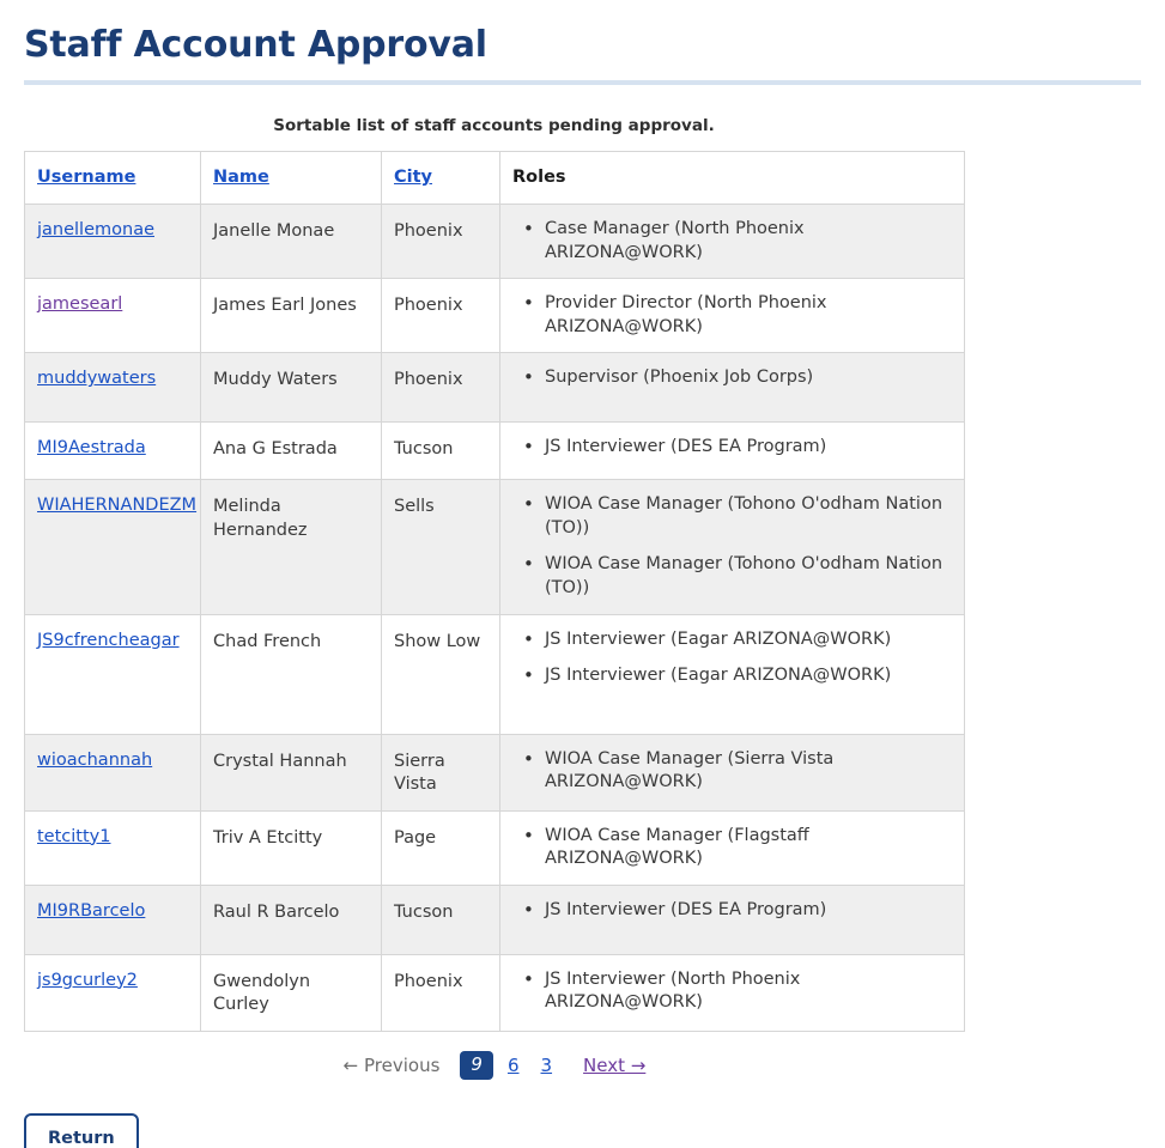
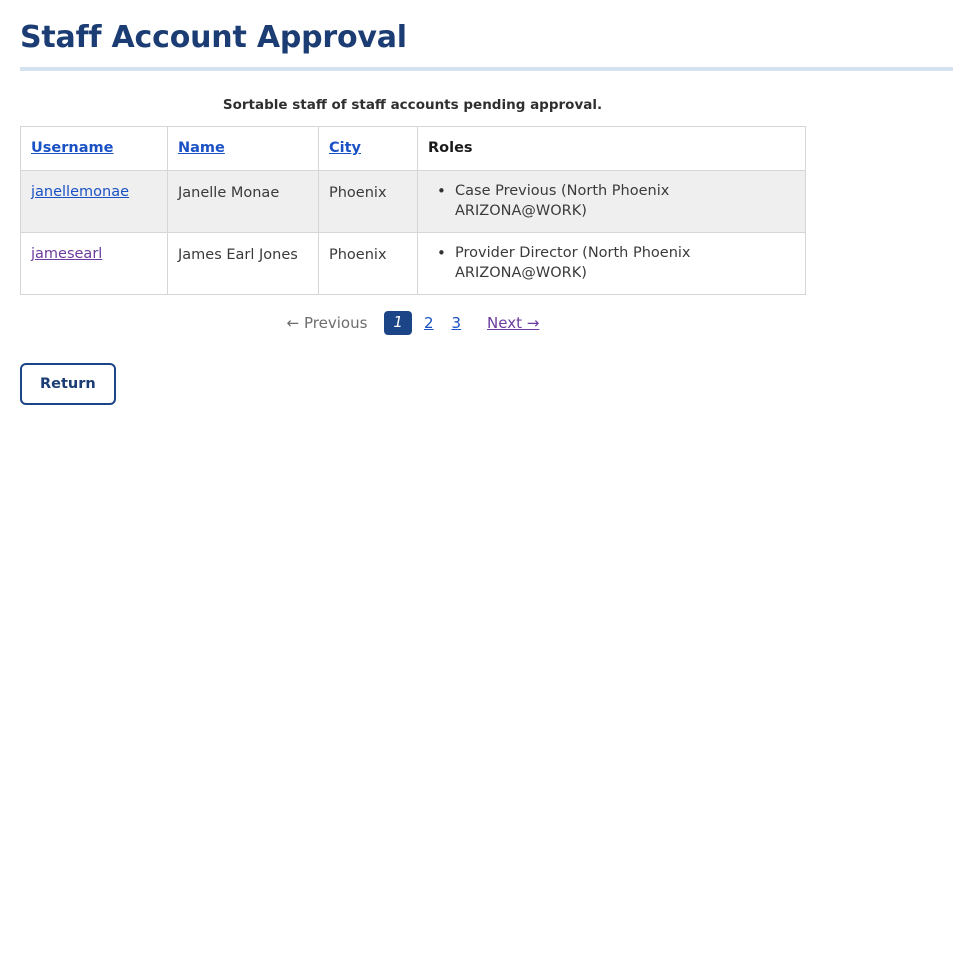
  Staff Account Approval
- Sortable list of staff accounts pending approval.
+ Sortable staff of staff accounts pending approval.
  Username	Name	City	Roles
- janellemonae	Janelle Monae	Phoenix	Case Manager (North Phoenix ARIZONA@WORK)
+ janellemonae	Janelle Monae	Phoenix	Case Previous (North Phoenix ARIZONA@WORK)
  jamesearl	James Earl Jones	Phoenix	Provider Director (North Phoenix ARIZONA@WORK)
- muddywaters	Muddy Waters	Phoenix	Supervisor (Phoenix Job Corps)
- MI9Aestrada	Ana G Estrada	Tucson	JS Interviewer (DES EA Program)
- WIAHERNANDEZM	Melinda Hernandez	Sells	WIOA Case Manager (Tohono O'odham Nation (TO))WIOA Case Manager (Tohono O'odham Nation (TO))
- JS9cfrencheagar	Chad French	Show Low	JS Interviewer (Eagar ARIZONA@WORK)JS Interviewer (Eagar ARIZONA@WORK)
- wioachannah	Crystal Hannah	Sierra Vista	WIOA Case Manager (Sierra Vista ARIZONA@WORK)
- tetcitty1	Triv A Etcitty	Page	WIOA Case Manager (Flagstaff ARIZONA@WORK)
- MI9RBarcelo	Raul R Barcelo	Tucson	JS Interviewer (DES EA Program)
- js9gcurley2	Gwendolyn Curley	Phoenix	JS Interviewer (North Phoenix ARIZONA@WORK)
  ← Previous
- 9
+ 1
- 6
+ 2
  3
  Next →
  Return
